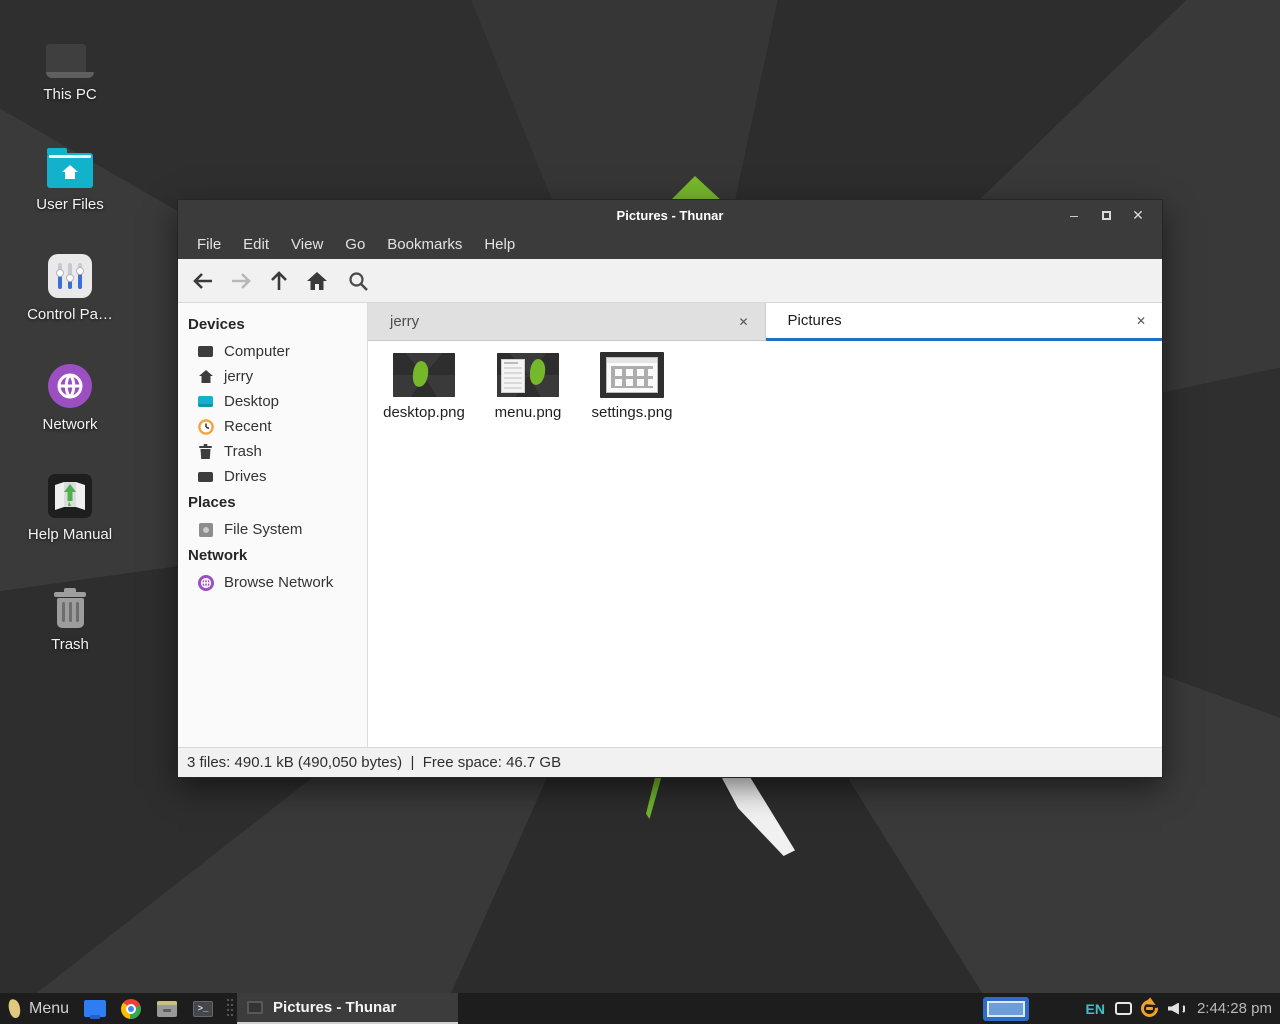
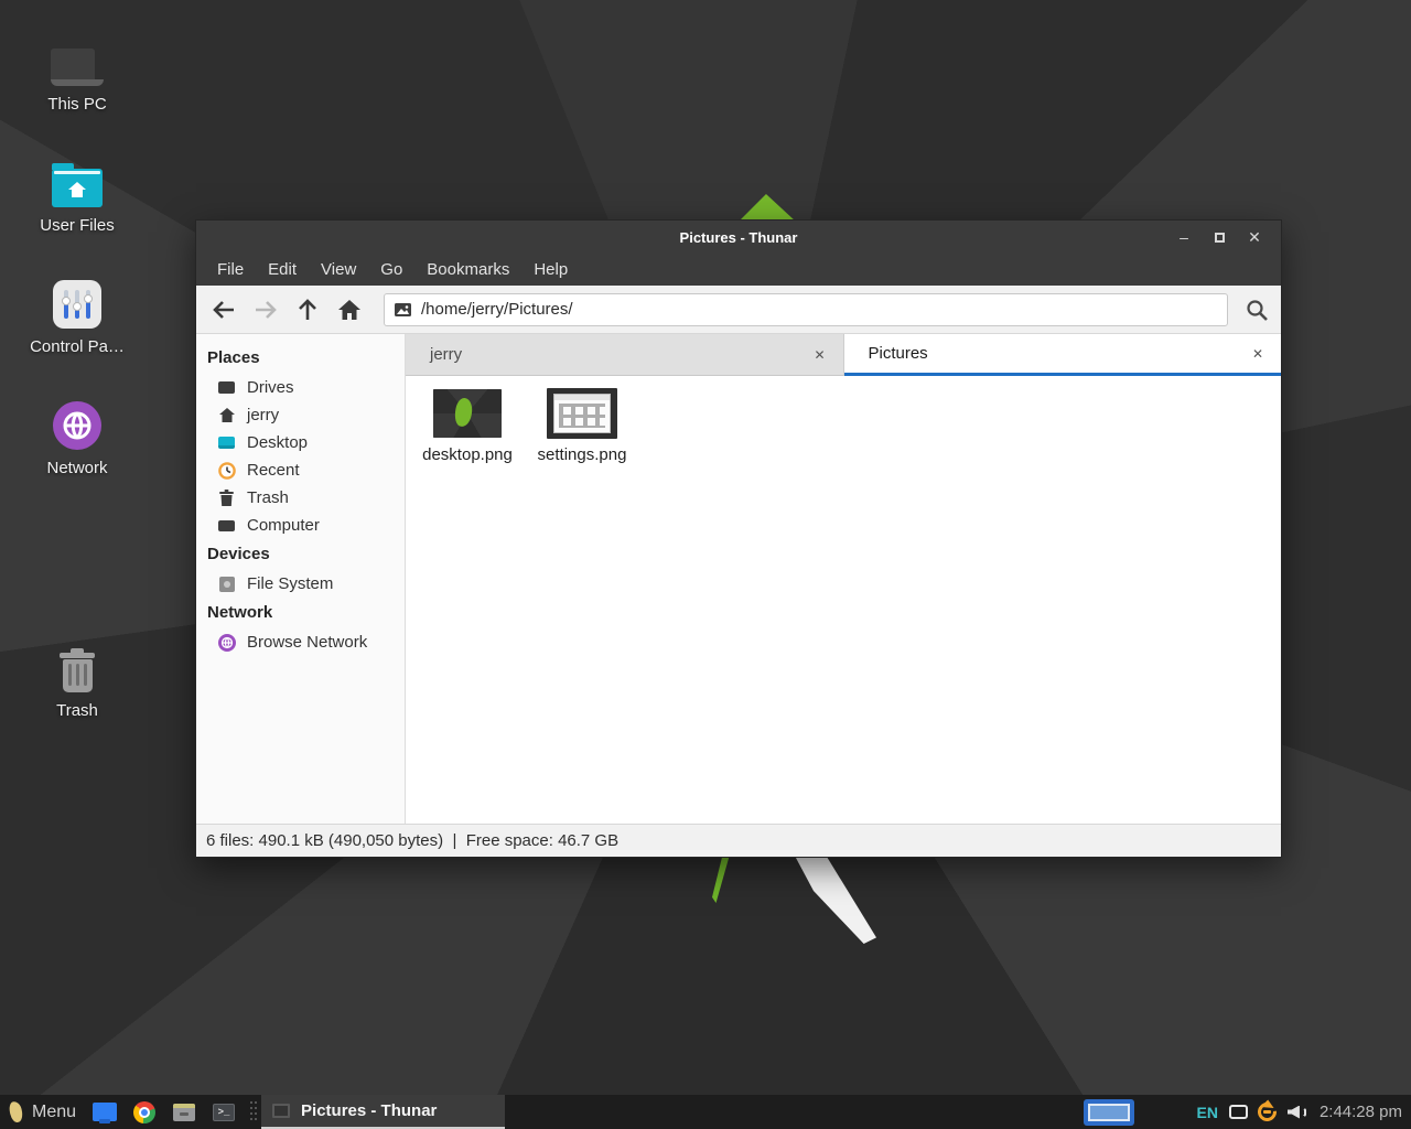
  This PC
  User Files
  Control Pa…
  Network
- Help Manual
  Trash
  Pictures - Thunar
  –
  ✕
  File
  Edit
  View
  Go
  Bookmarks
  Help
+ /home/jerry/Pictures/
- Devices
+ Places
- Computer
+ Drives
  jerry
  Desktop
  Recent
  Trash
- Drives
+ Computer
- Places
+ Devices
  File System
  Network
  Browse Network
  jerry
  ✕
  Pictures
  ✕
  desktop.png
- menu.png
  settings.png
- 3 files: 490.1 kB (490,050 bytes) | Free space: 46.7 GB
+ 6 files: 490.1 kB (490,050 bytes) | Free space: 46.7 GB
  Menu
  >_
  Pictures - Thunar
  EN
  2:44:28 pm
